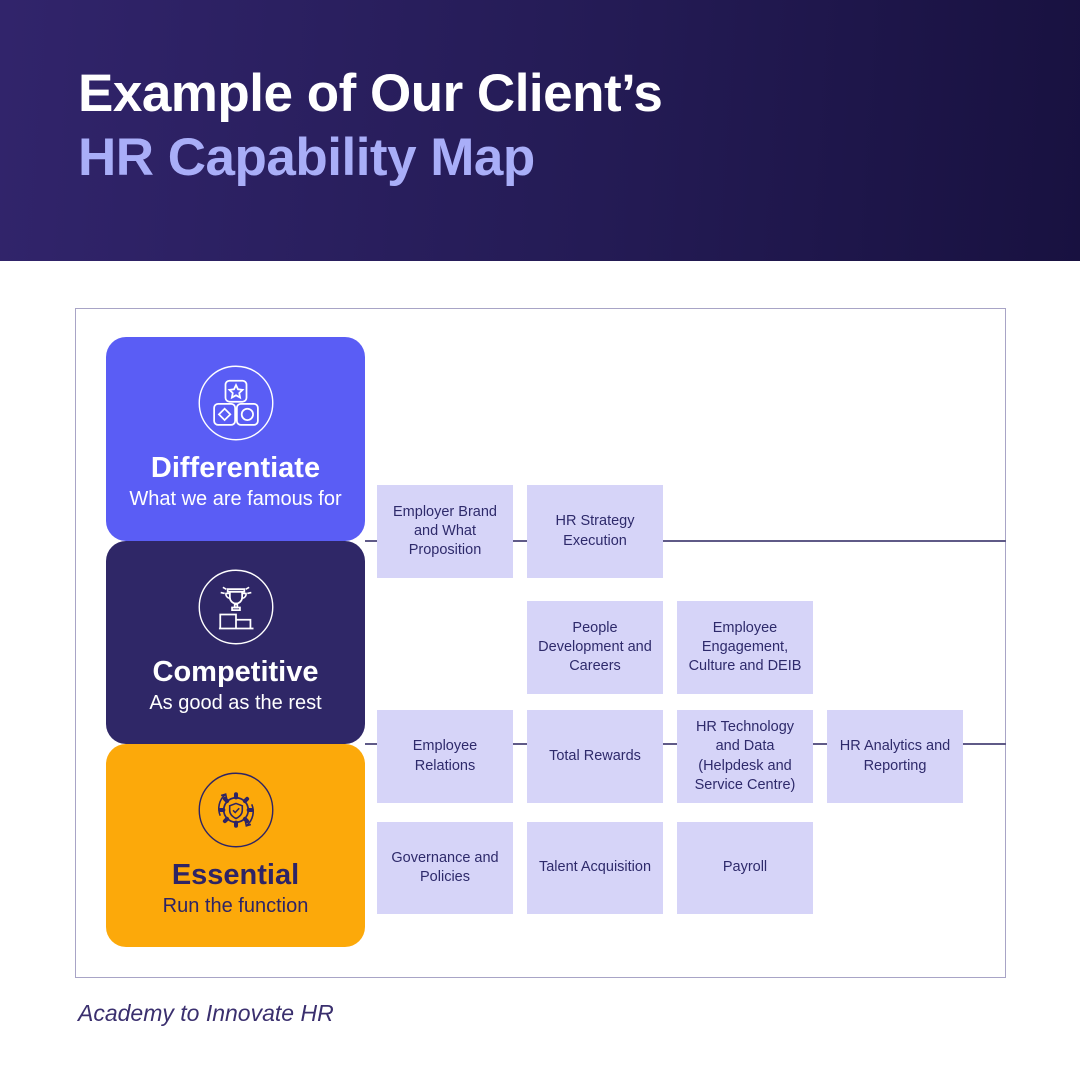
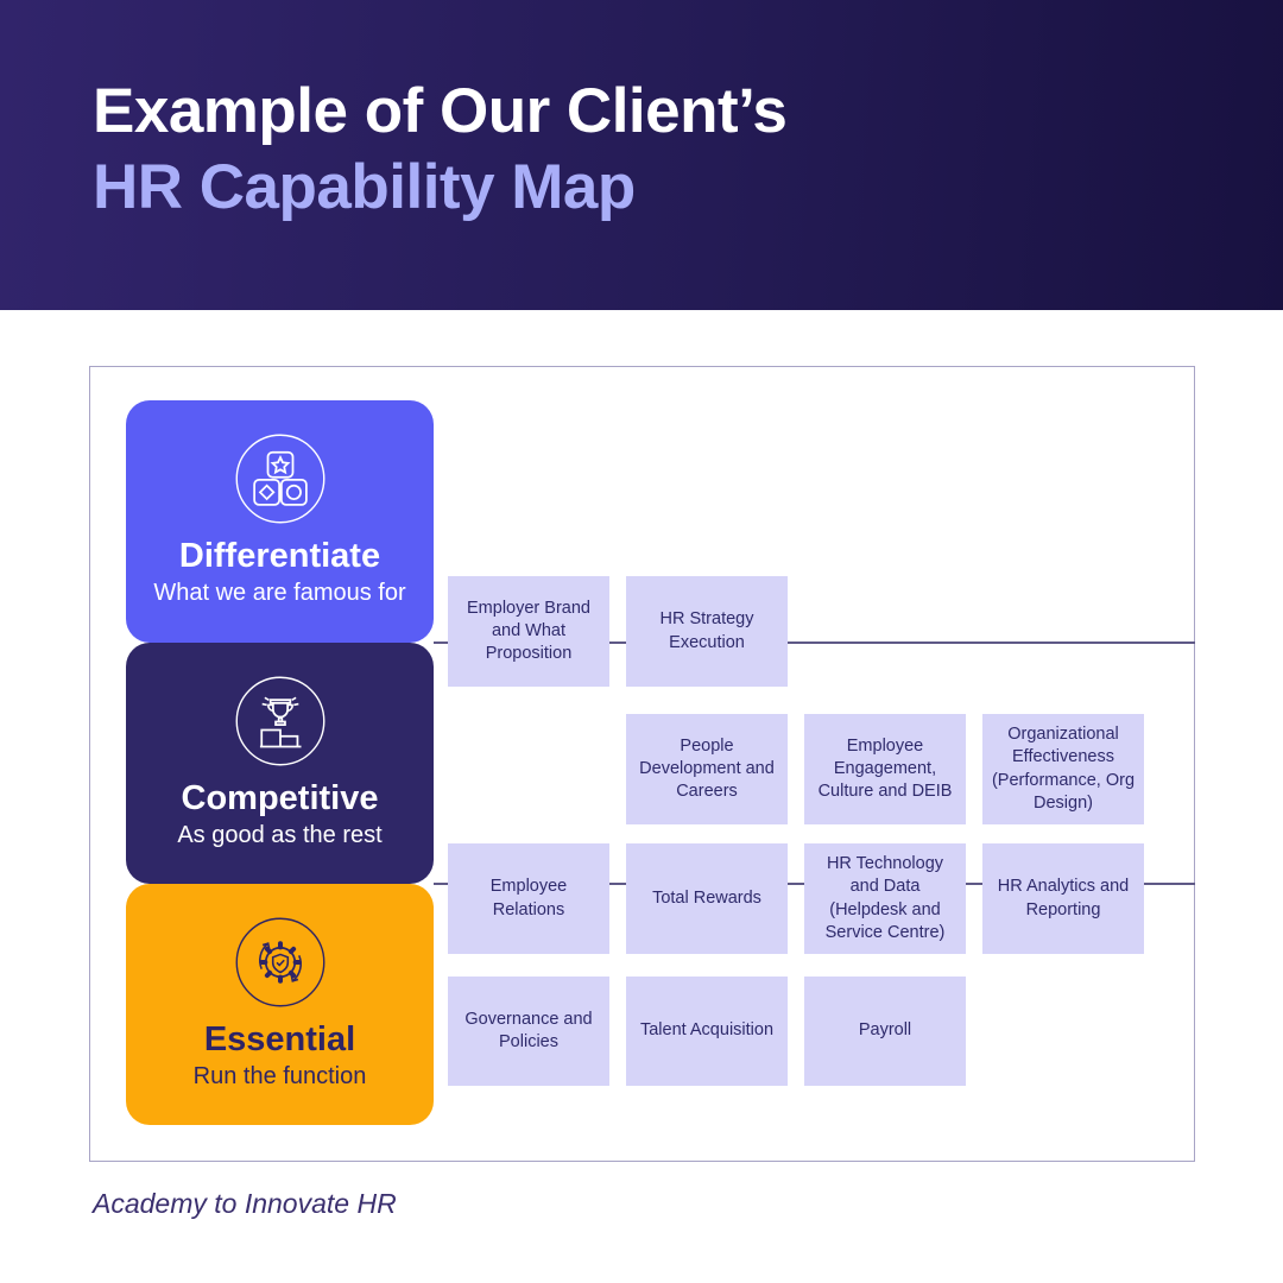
  Example of Our Client’s
  HR Capability Map
  Differentiate
  What we are famous for
  Competitive
  As good as the rest
  Essential
  Run the function
  Employer Brand and What Proposition
  HR Strategy Execution
  People Development and Careers
  Employee Engagement, Culture and DEIB
+ Organizational Effectiveness (Performance, Org Design)
  Employee Relations
  Total Rewards
  HR Technology and Data (Helpdesk and Service Centre)
  HR Analytics and Reporting
  Governance and Policies
  Talent Acquisition
  Payroll
  Academy to Innovate HR
